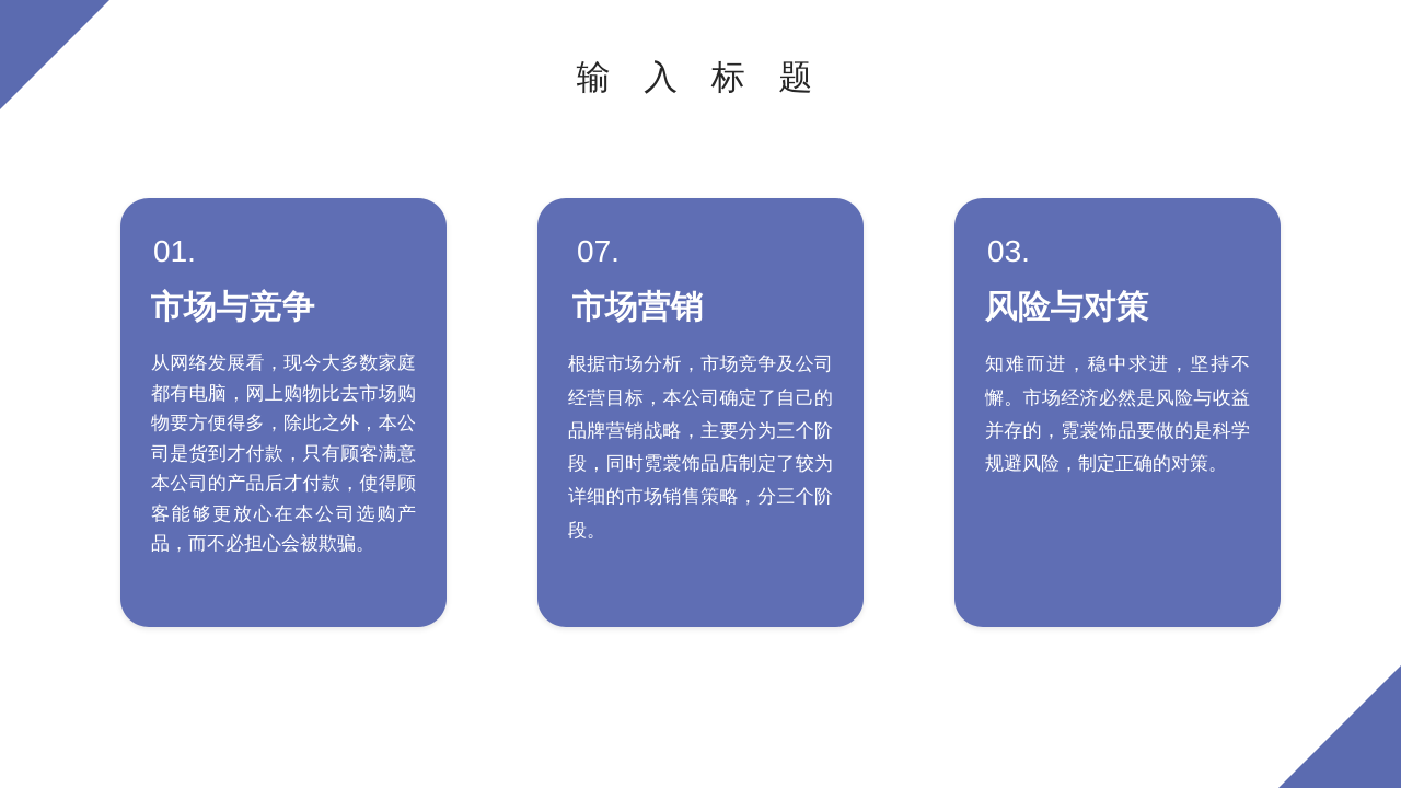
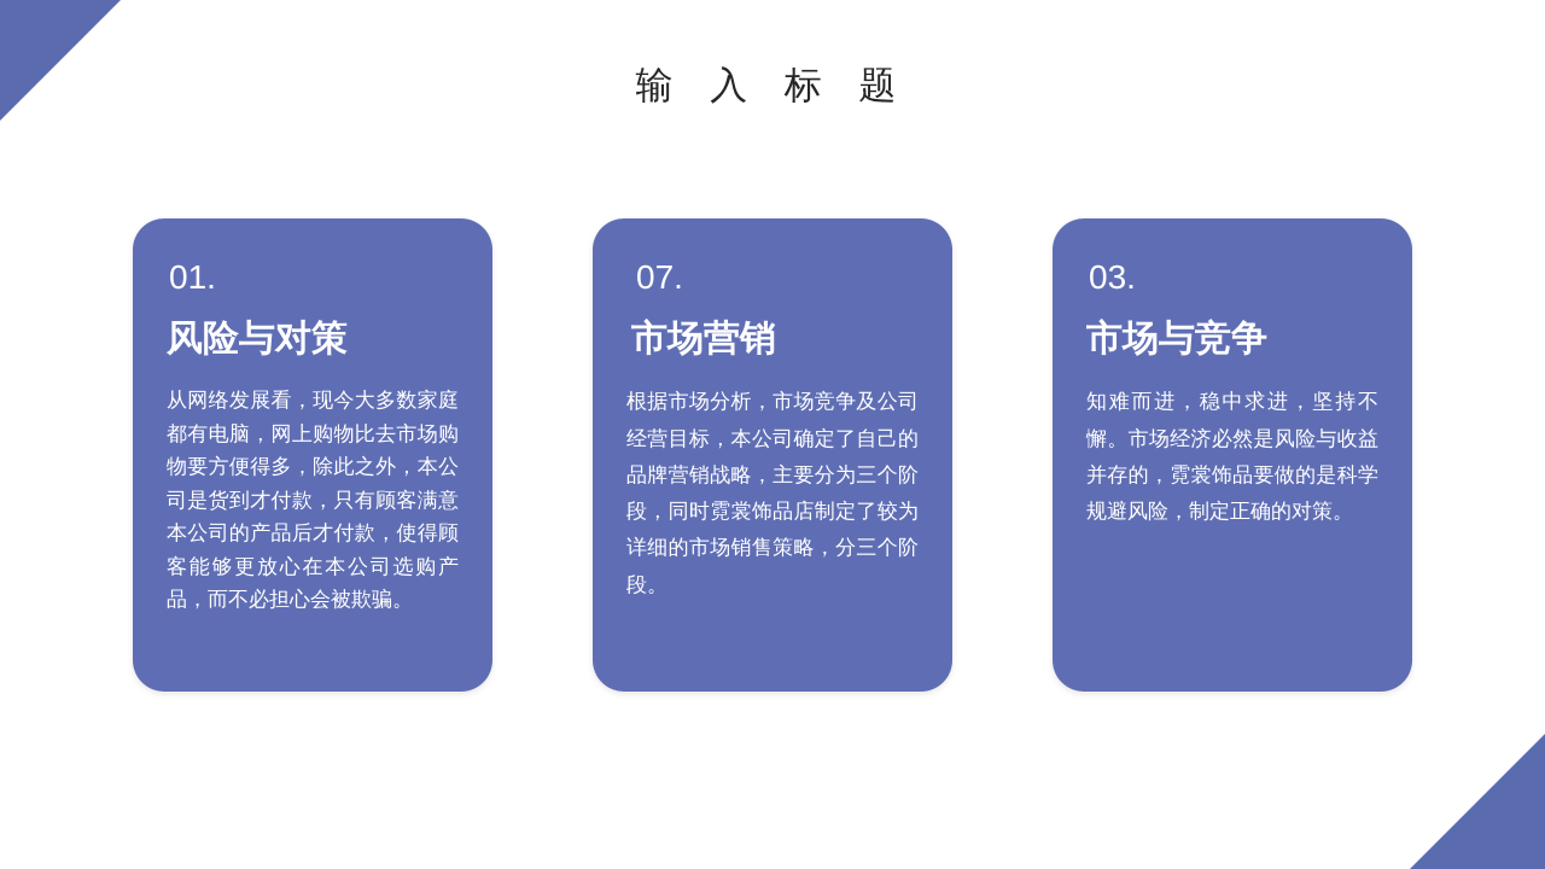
  输 入 标 题
  01.
- 市场与竞争
+ 风险与对策
  从网络发展看，现今大多数家庭都有电脑，网上购物比去市场购物要方便得多，除此之外，本公司是货到才付款，只有顾客满意本公司的产品后才付款，使得顾客能够更放心在本公司选购产品，而不必担心会被欺骗。
  07.
  市场营销
  根据市场分析，市场竞争及公司经营目标，本公司确定了自己的品牌营销战略，主要分为三个阶段，同时霓裳饰品店制定了较为详细的市场销售策略，分三个阶段。
  03.
- 风险与对策
+ 市场与竞争
  知难而进，稳中求进，坚持不懈。市场经济必然是风险与收益并存的，霓裳饰品要做的是科学规避风险，制定正确的对策。
